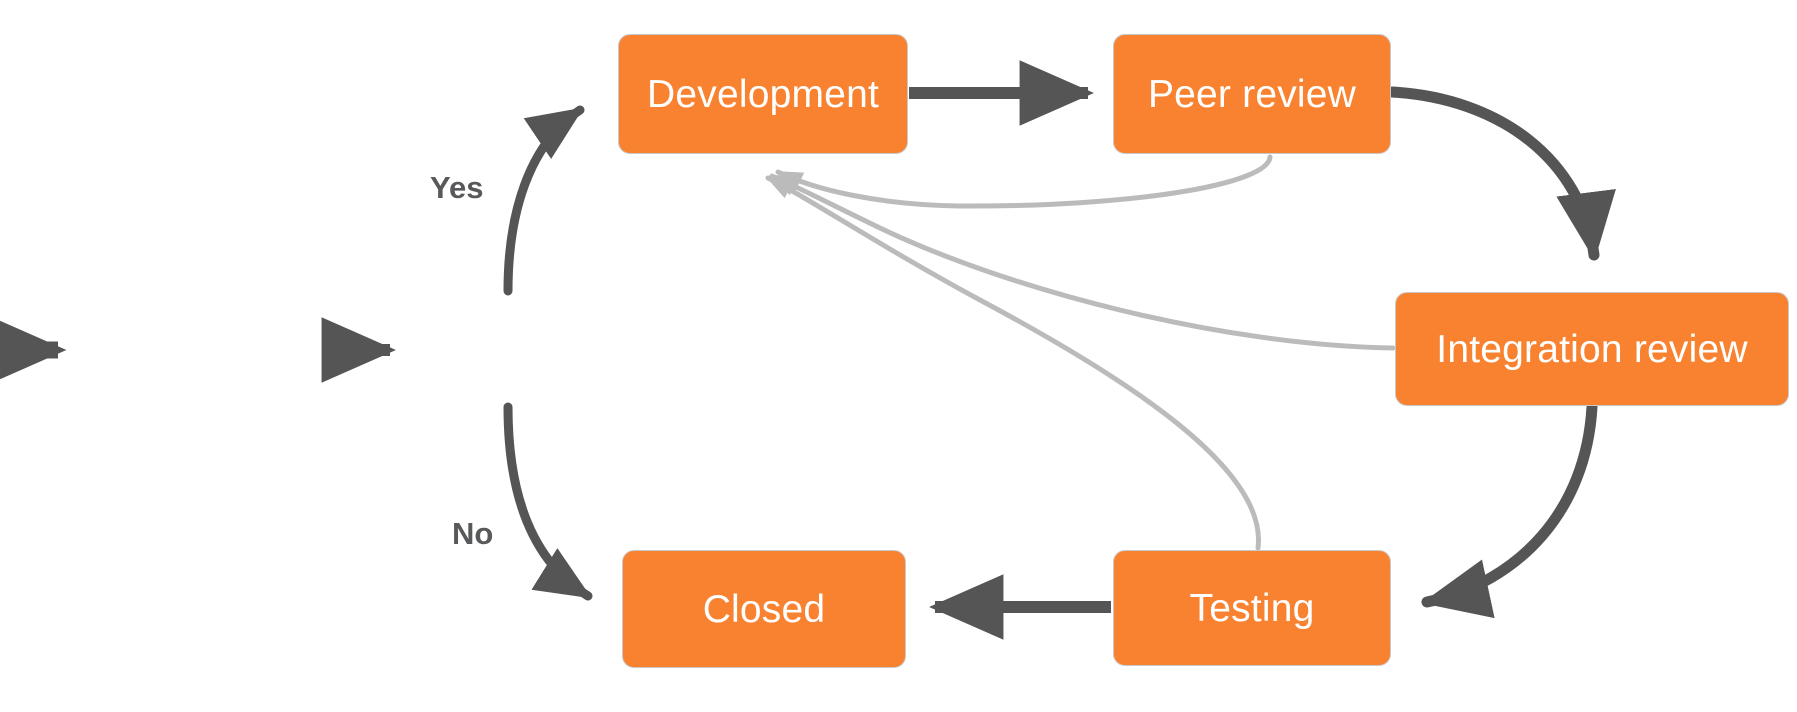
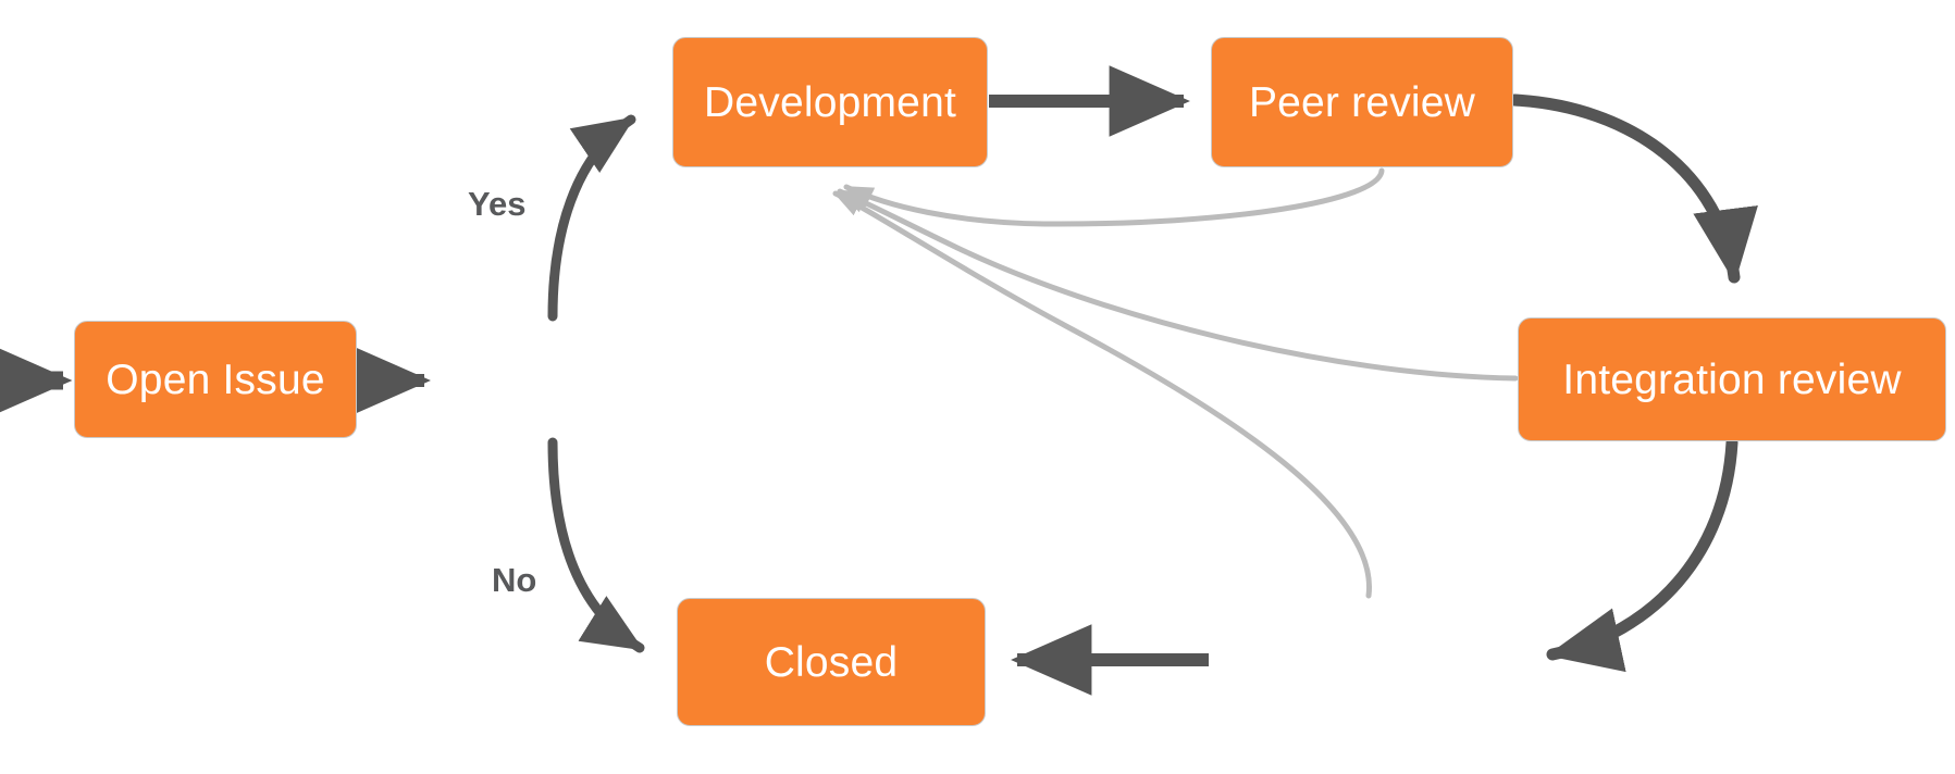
+ Open Issue
  Development
  Peer review
  Integration review
- Testing
  Closed
  Yes
  No
